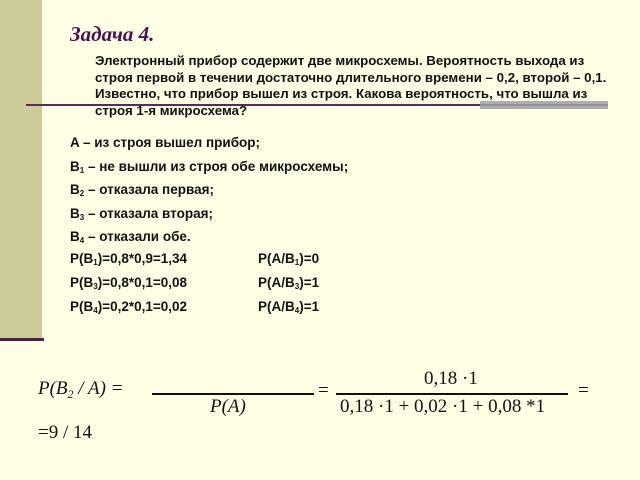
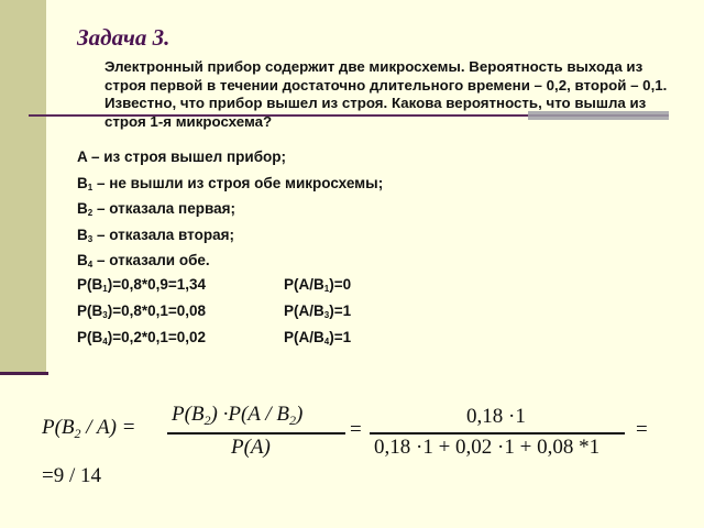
- Задача 4.
+ Задача 3.
  Электронный прибор содержит две микросхемы. Вероятность выхода из строя первой в течении достаточно длительного времени – 0,2, второй – 0,1. Известно, что прибор вышел из строя. Какова вероятность, что вышла из строя 1-я микросхема?
  A – из строя вышел прибор;
  B1 – не вышли из строя обе микросхемы;
  B2 – отказала первая;
  B3 – отказала вторая;
  B4 – отказали обе.
  P(B1)=0,8*0,9=1,34
  P(A/B1)=0
  P(B3)=0,8*0,1=0,08
  P(A/B3)=1
  P(B4)=0,2*0,1=0,02
  P(A/B4)=1
  P(B2 / A) =
+ P(B2) ·P(A / B2)
  P(A)
  =
  0,18 ·1
  0,18 ·1 + 0,02 ·1 + 0,08 *1
  =
  =9 / 14
